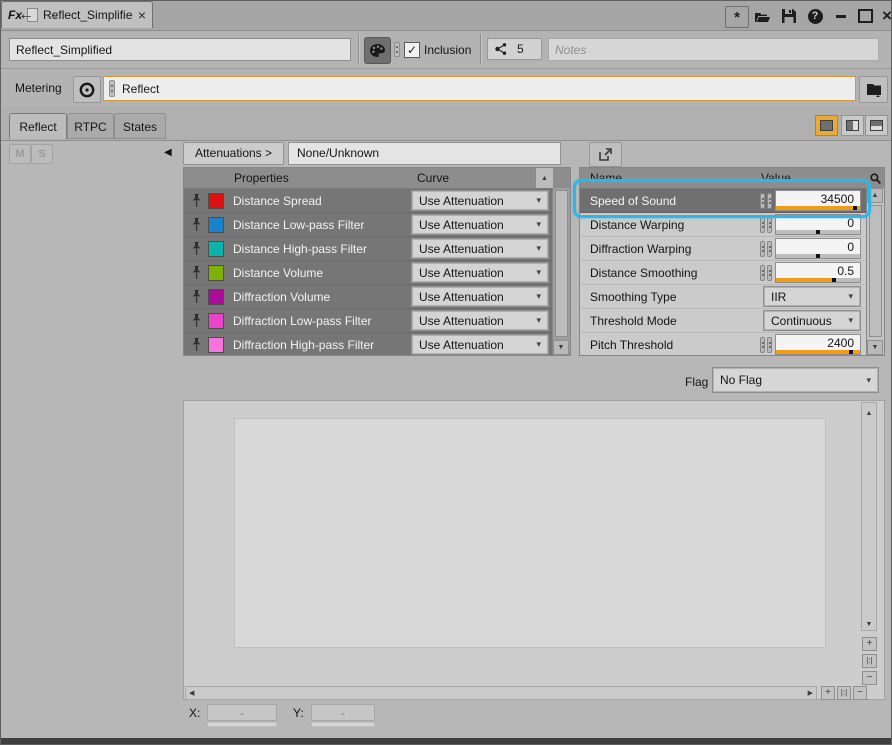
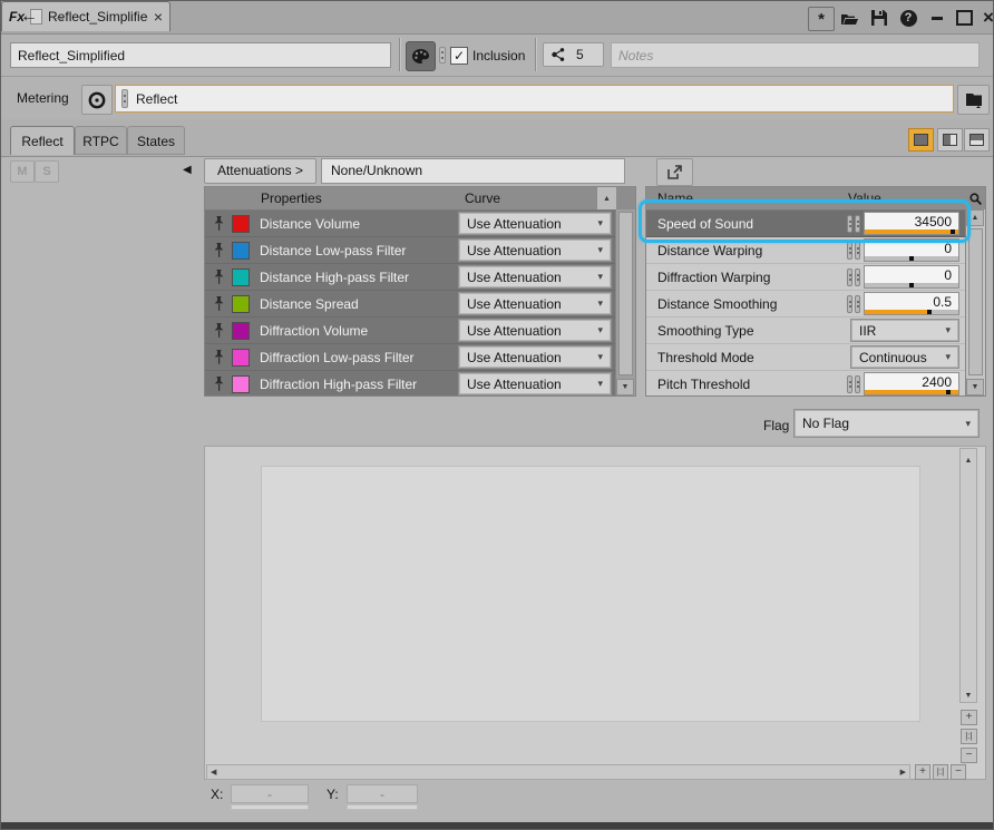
  ←
  →
  Fx
  Reflect_Simplifie
  ×
  *
  ?
  ×
  Reflect_Simplified
  ✓
  Inclusion
  5
  Notes
  Metering
  Reflect
  Reflect
  RTPC
  States
  M
  S
  ◀
  Attenuations >
  None/Unknown
  Properties
  Curve
- Distance Spread
+ Distance Volume
  Use Attenuation
  ▾
  Distance Low-pass Filter
  Use Attenuation
  ▾
  Distance High-pass Filter
  Use Attenuation
  ▾
- Distance Volume
+ Distance Spread
  Use Attenuation
  ▾
  Diffraction Volume
  Use Attenuation
  ▾
  Diffraction Low-pass Filter
  Use Attenuation
  ▾
  Diffraction High-pass Filter
  Use Attenuation
  ▾
  Name
  Value
  Speed of Sound
  34500
  Distance Warping
  0
  Diffraction Warping
  0
  Distance Smoothing
  0.5
  Smoothing Type
  IIR
  ▾
  Threshold Mode
  Continuous
  ▾
  Pitch Threshold
  2400
  Flag
  No Flag
  ▾
  +
  |:|
  −
  +
  |:|
  −
  X:
  -
  Y:
  -
